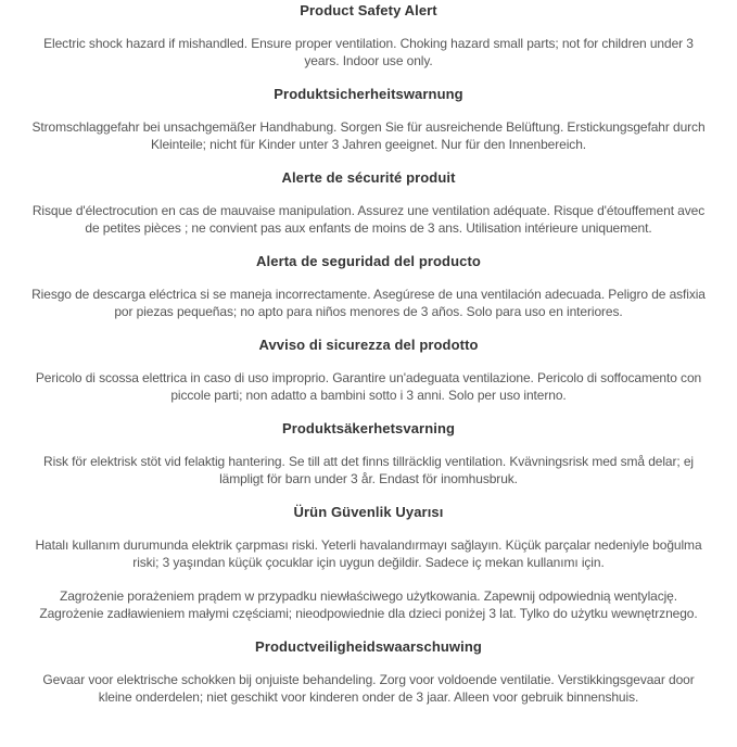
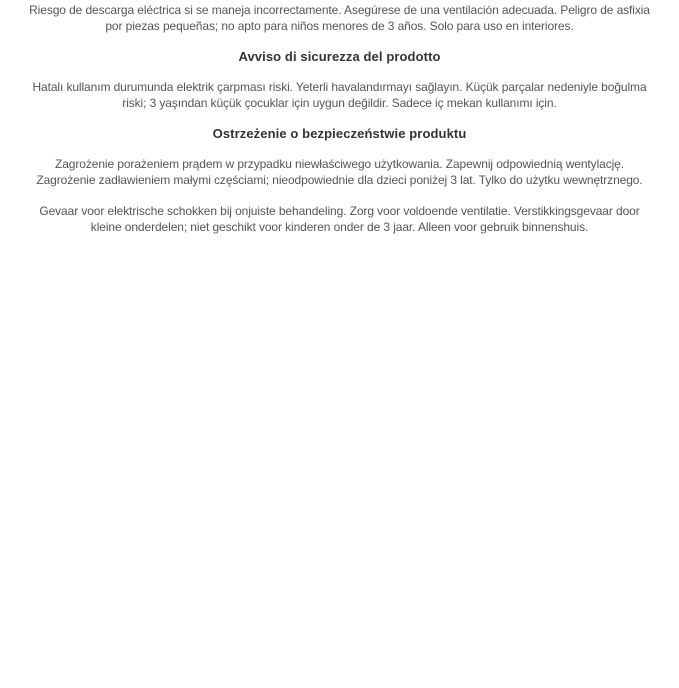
- Product Safety Alert
- Electric shock hazard if mishandled. Ensure proper ventilation. Choking hazard small parts; not for children under 3
- years. Indoor use only.
- Produktsicherheitswarnung
- Stromschlaggefahr bei unsachgemäßer Handhabung. Sorgen Sie für ausreichende Belüftung. Erstickungsgefahr durch
- Kleinteile; nicht für Kinder unter 3 Jahren geeignet. Nur für den Innenbereich.
- Alerte de sécurité produit
- Risque d'électrocution en cas de mauvaise manipulation. Assurez une ventilation adéquate. Risque d'étouffement avec
- de petites pièces ; ne convient pas aux enfants de moins de 3 ans. Utilisation intérieure uniquement.
- Alerta de seguridad del producto
  Riesgo de descarga eléctrica si se maneja incorrectamente. Asegúrese de una ventilación adecuada. Peligro de asfixia
  por piezas pequeñas; no apto para niños menores de 3 años. Solo para uso en interiores.
  Avviso di sicurezza del prodotto
- Pericolo di scossa elettrica in caso di uso improprio. Garantire un'adeguata ventilazione. Pericolo di soffocamento con
- piccole parti; non adatto a bambini sotto i 3 anni. Solo per uso interno.
- Produktsäkerhetsvarning
- Risk för elektrisk stöt vid felaktig hantering. Se till att det finns tillräcklig ventilation. Kvävningsrisk med små delar; ej
- lämpligt för barn under 3 år. Endast för inomhusbruk.
- Ürün Güvenlik Uyarısı
  Hatalı kullanım durumunda elektrik çarpması riski. Yeterli havalandırmayı sağlayın. Küçük parçalar nedeniyle boğulma
  riski; 3 yaşından küçük çocuklar için uygun değildir. Sadece iç mekan kullanımı için.
+ Ostrzeżenie o bezpieczeństwie produktu
  Zagrożenie porażeniem prądem w przypadku niewłaściwego użytkowania. Zapewnij odpowiednią wentylację.
  Zagrożenie zadławieniem małymi częściami; nieodpowiednie dla dzieci poniżej 3 lat. Tylko do użytku wewnętrznego.
- Productveiligheidswaarschuwing
  Gevaar voor elektrische schokken bij onjuiste behandeling. Zorg voor voldoende ventilatie. Verstikkingsgevaar door
  kleine onderdelen; niet geschikt voor kinderen onder de 3 jaar. Alleen voor gebruik binnenshuis.
